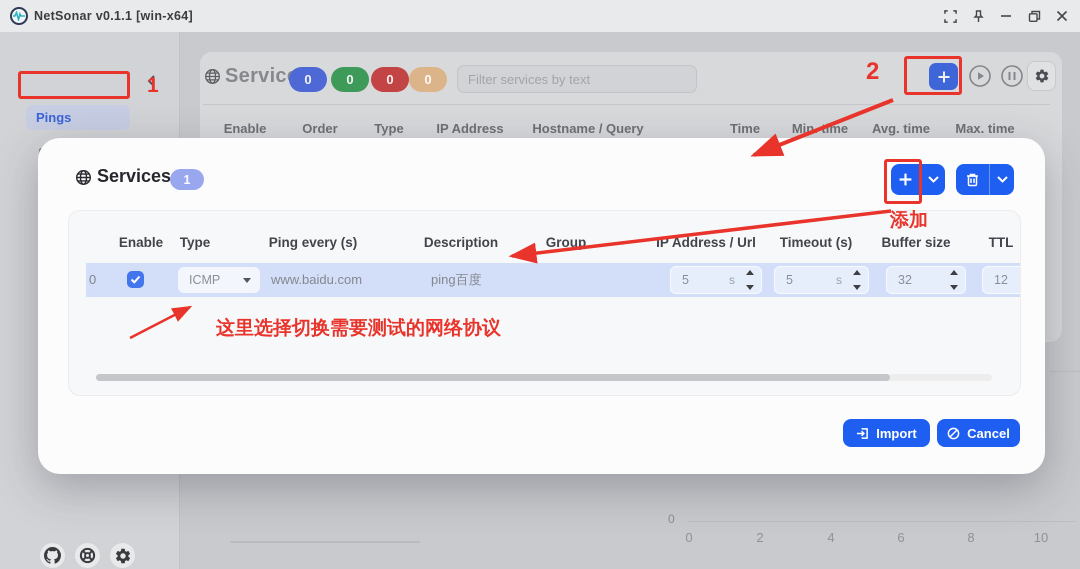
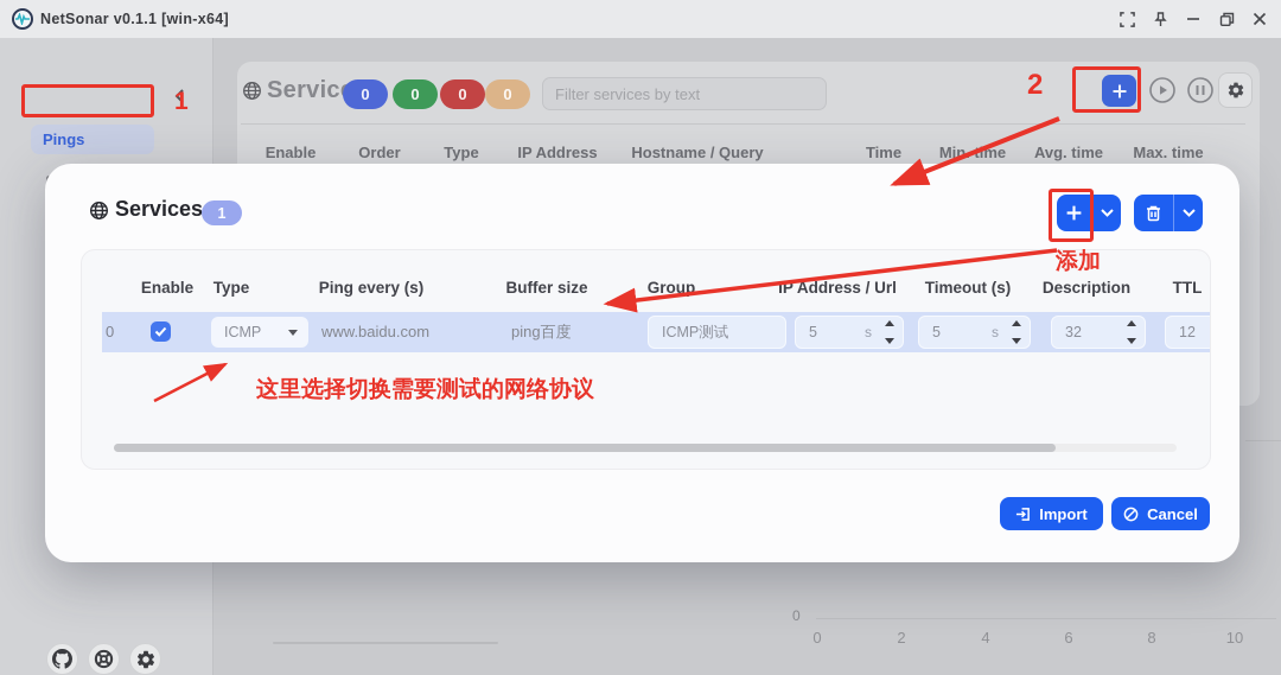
  NetSonar v0.1.1 [win-x64]
  Pings
  Servic
  0
  0
  0
  0
  Filter services by text
  Enable
  Order
  Type
  IP Address
  Hostname / Query
  Time
  Minime
  Avg. time
  Max. time
  0
  0
  2
  4
  6
  8
  10
  Services
  1
  Enable
  Type
  Ping every (s)
- Description
+ Buffer size
  Group
  IP Address / Url
  Timeout (s)
- Buffer size
+ Description
  TTL
  0
  ICMP
  www.baidu.com
  ping百度
+ ICMP测试
  5
  s
  5
  s
  32
  12
  Import
  Cancel
  1
  2
  添加
  这里选择切换需要测试的网络协议
